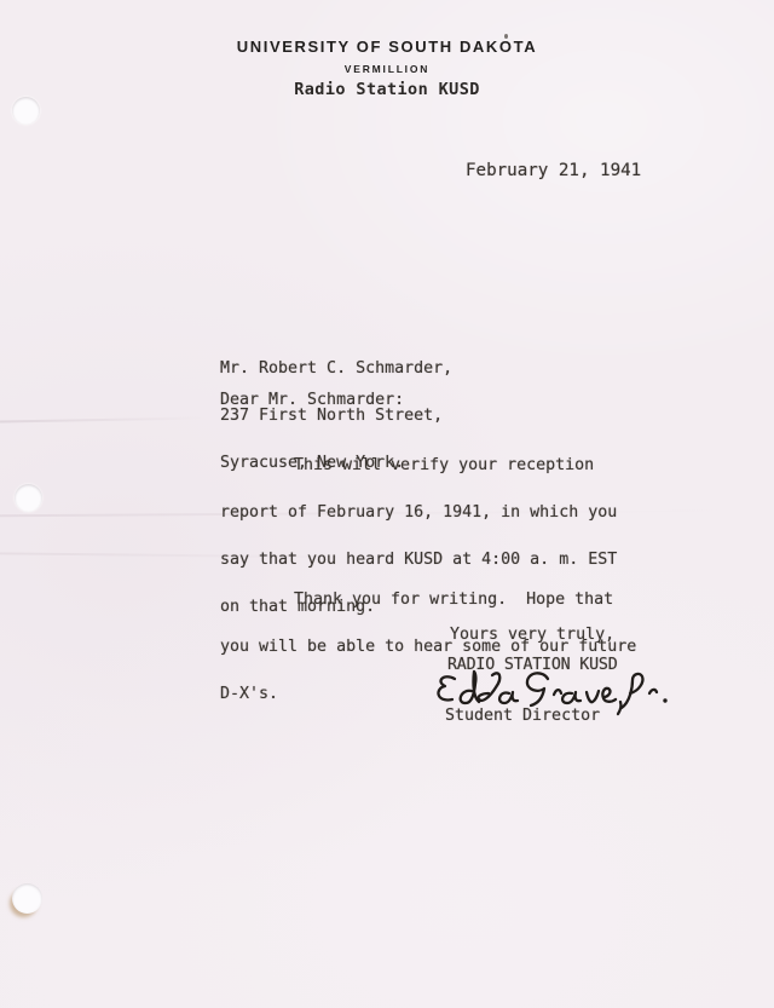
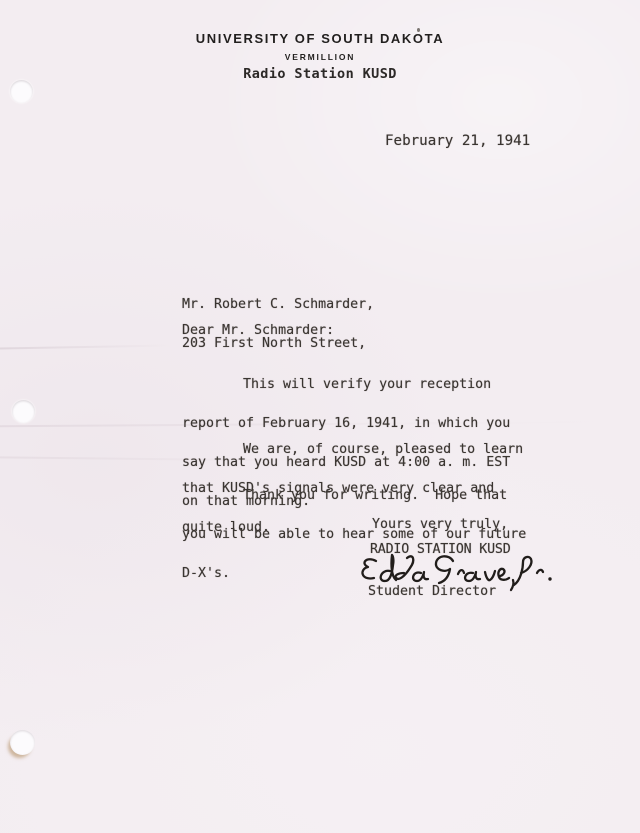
  UNIVERSITY OF SOUTH DAKOTA
  VERMILLION
  Radio Station KUSD
  February 21, 1941
  Mr. Robert C. Schmarder,
- 237 First North Street,
+ 203 First North Street,
- Syracuse, New York.
  Dear Mr. Schmarder:
  This will verify your reception
  report of February 16, 1941, in which you
  say that you heard KUSD at 4:00 a. m. EST
  on that morning.
+ We are, of course, pleased to learn
+ that KUSD's signals were very clear and
+ quite loud.
  Thank you for writing. Hope that
  you will be able to hear some of our future
  D-X's.
  Yours very truly,
  RADIO STATION KUSD
  Student Director
